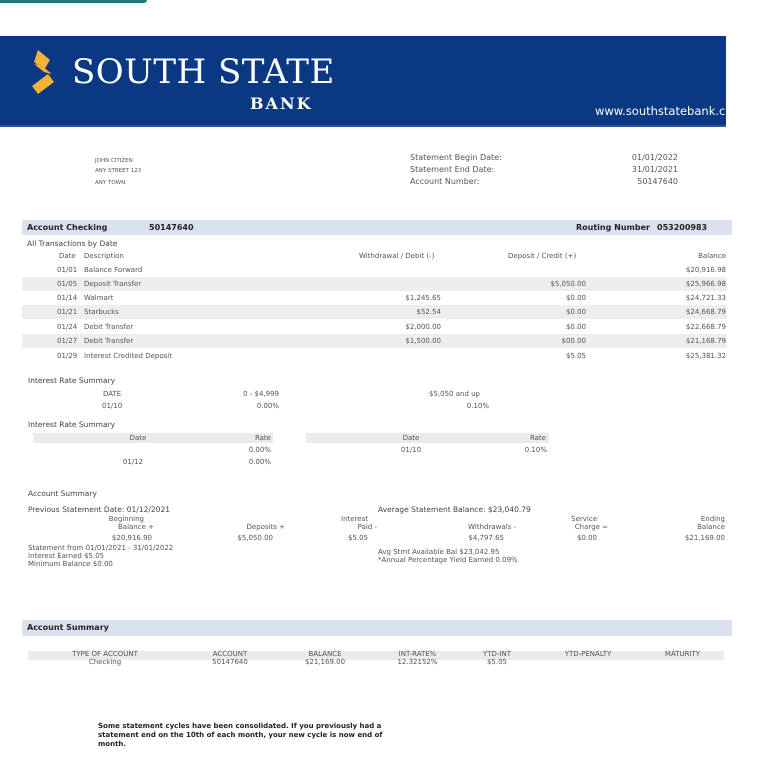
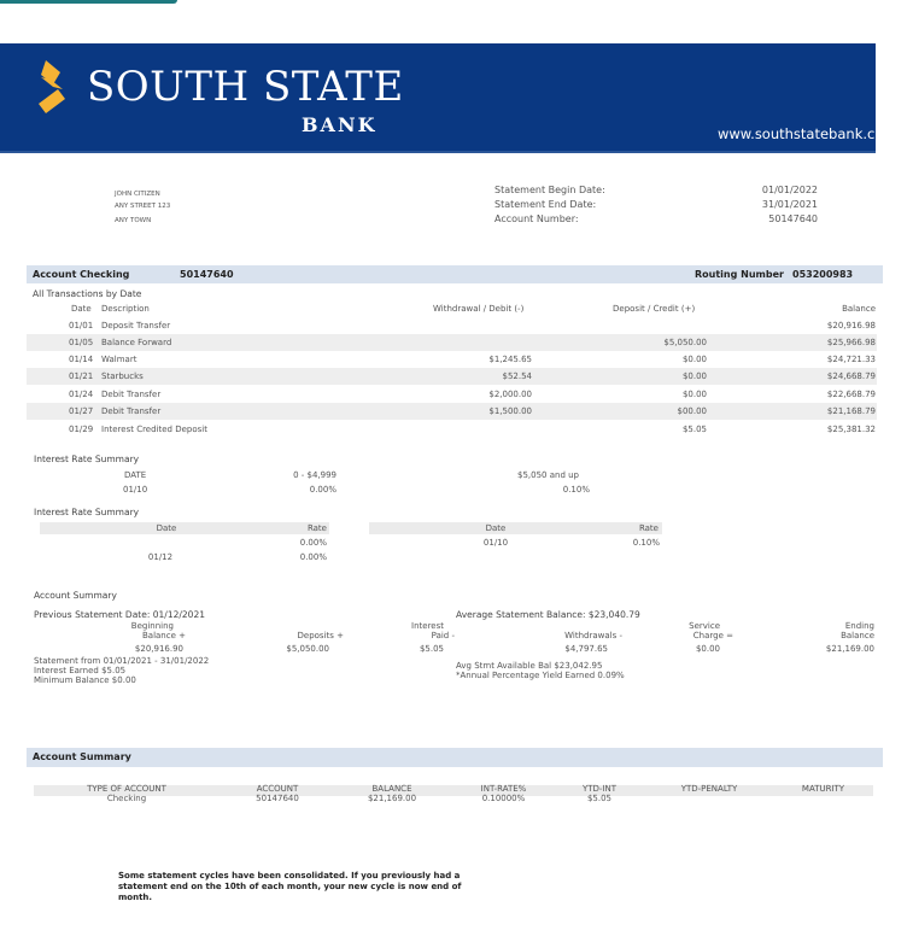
  SOUTH STATE
  BANK
  www.southstatebank.com
  Statement Begin Date:
  01/01/2022
  Statement End Date:
  31/01/2021
  Account Number:
  50147640
  Account Checking
  50147640
  Routing Number
  053200983
  All Transactions by Date
  Date
  Description
  Withdrawal / Debit (-)
  Deposit / Credit (+)
  Balance
  01/01
- Balance Forward
+ Deposit Transfer
  $20,916.98
  01/05
- Deposit Transfer
+ Balance Forward
  $5,050.00
  $25,966.98
  01/14
  Walmart
  $1,245.65
  $0.00
  $24,721.33
  01/21
  Starbucks
  $52.54
  $0.00
  $24,668.79
  01/24
  Debit Transfer
  $2,000.00
  $0.00
  $22,668.79
  01/27
  Debit Transfer
  $1,500.00
  $00.00
  $21,168.79
  01/29
  Interest Credited Deposit
  $5.05
  $25,381.32
  Interest Rate Summary
  DATE
  0 - $4,999
  $5,050 and up
  01/10
  0.00%
  0.10%
  Interest Rate Summary
  Date
  Rate
  0.00%
  01/12
  0.00%
  Date
  Rate
  01/10
  0.10%
  Account Summary
  Previous Statement Date: 01/12/2021
  Average Statement Balance: $23,040.79
  Beginning
  Balance +
  $20,916.90
  Deposits +
  $5,050.00
  Interest
  Paid -
  $5.05
  Withdrawals -
  $4,797.65
  Service
  Charge =
  $0.00
  Ending
  Balance
  $21,169.00
  Statement from 01/01/2021 - 31/01/2022
  Interest Earned $5.05
  Minimum Balance $0.00
  Avg Stmt Available Bal $23,042.95
  *Annual Percentage Yield Earned 0.09%
  Account Summary
  TYPE OF ACCOUNT
  ACCOUNT
  BALANCE
  INT-RATE%
  YTD-INT
  YTD-PENALTY
  MATURITY
  Checking
  50147640
  $21,169.00
- 12.32152%
+ 0.10000%
  $5.05
  Some statement cycles have been consolidated. If you previously had a statement end on the 10th of each month, your new cycle is now end of month.
